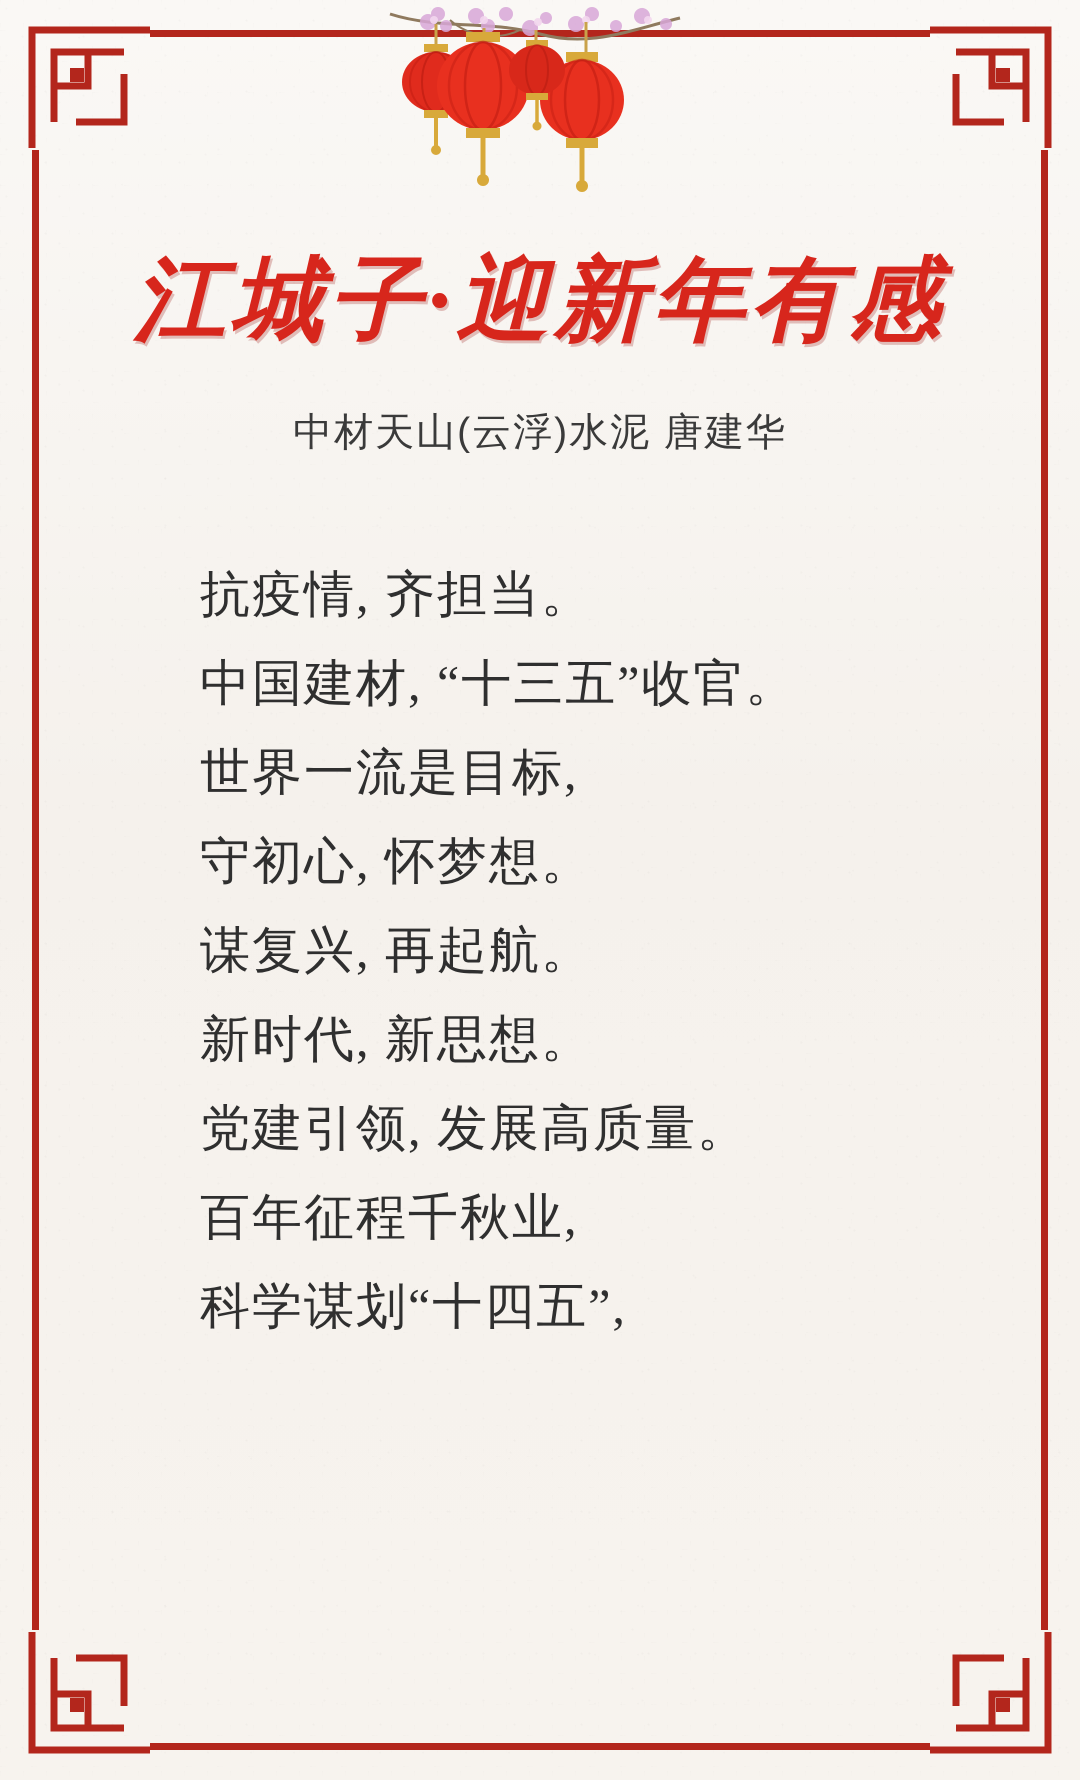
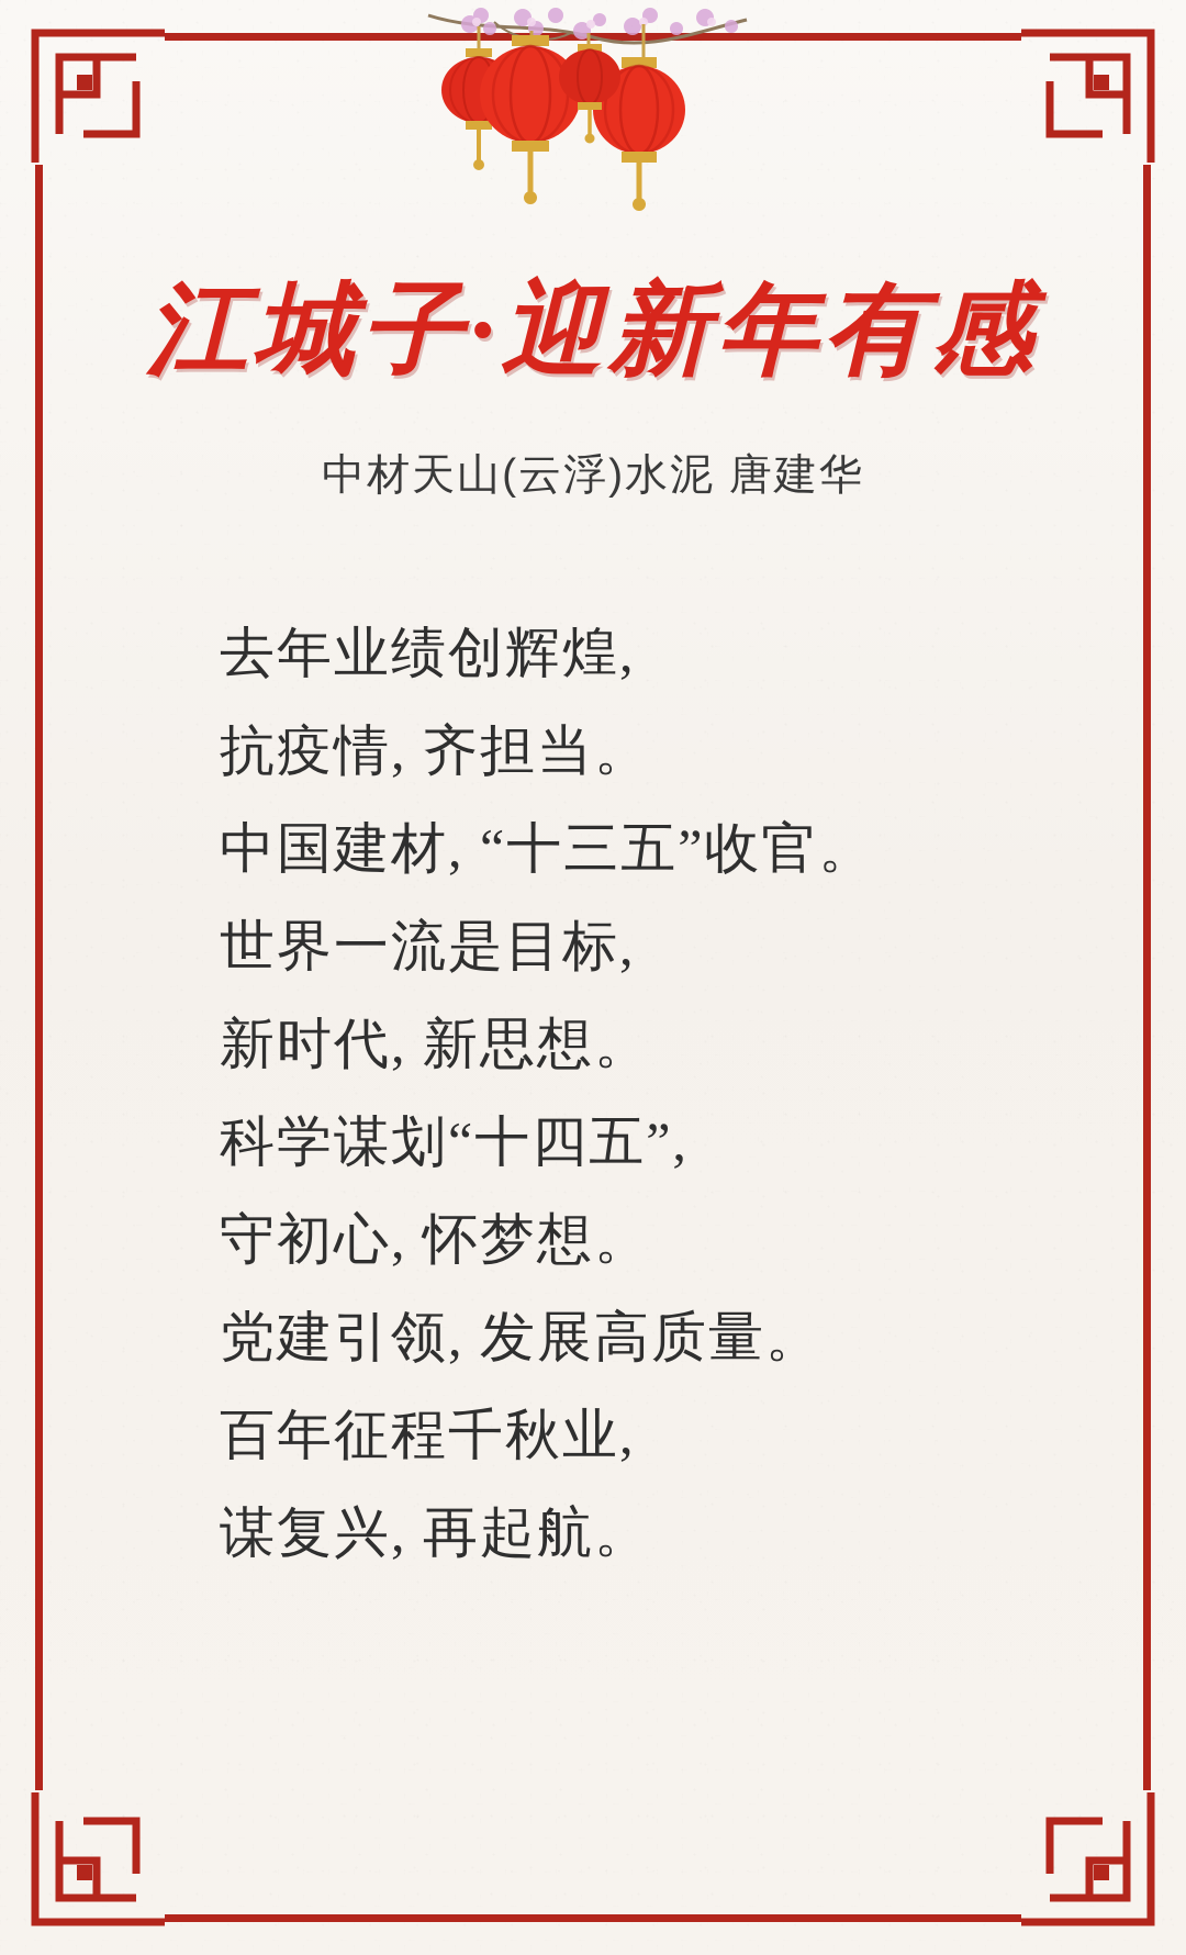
  江城子·迎新年有感
  中材天山(云浮)水泥 唐建华
+ 去年业绩创辉煌,
  抗疫情, 齐担当。
  中国建材, “十三五”收官。
  世界一流是目标,
- 守初心, 怀梦想。
+ 新时代, 新思想。
- 谋复兴, 再起航。
+ 科学谋划“十四五”,
- 新时代, 新思想。
+ 守初心, 怀梦想。
  党建引领, 发展高质量。
  百年征程千秋业,
- 科学谋划“十四五”,
+ 谋复兴, 再起航。
